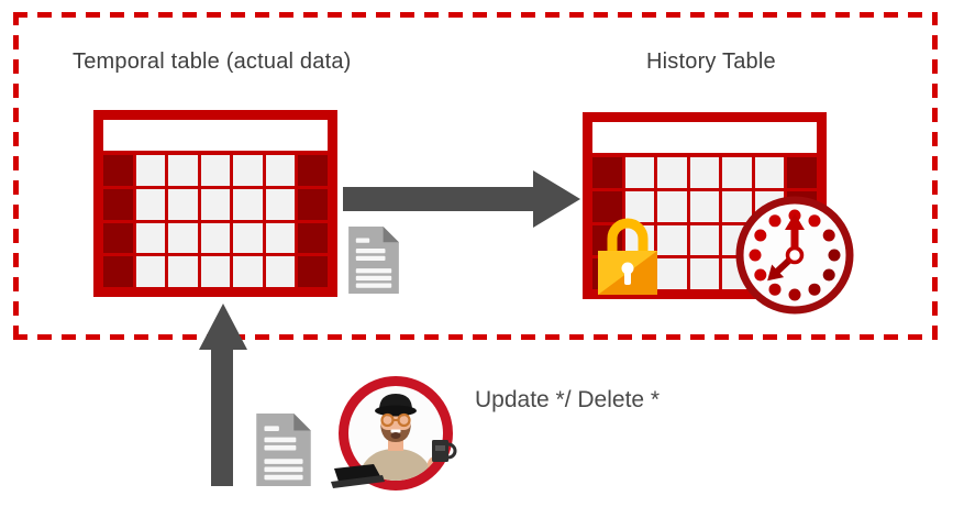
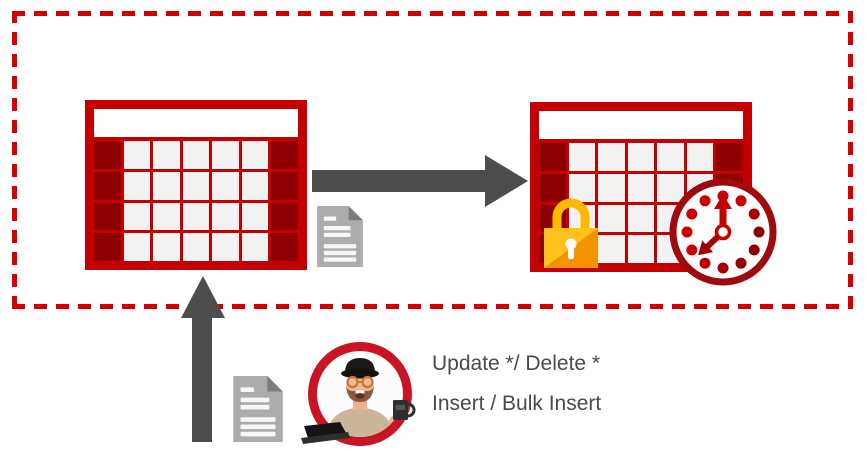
- Temporal table (actual data)
- History Table
  Update */ Delete *
+ Insert / Bulk Insert
